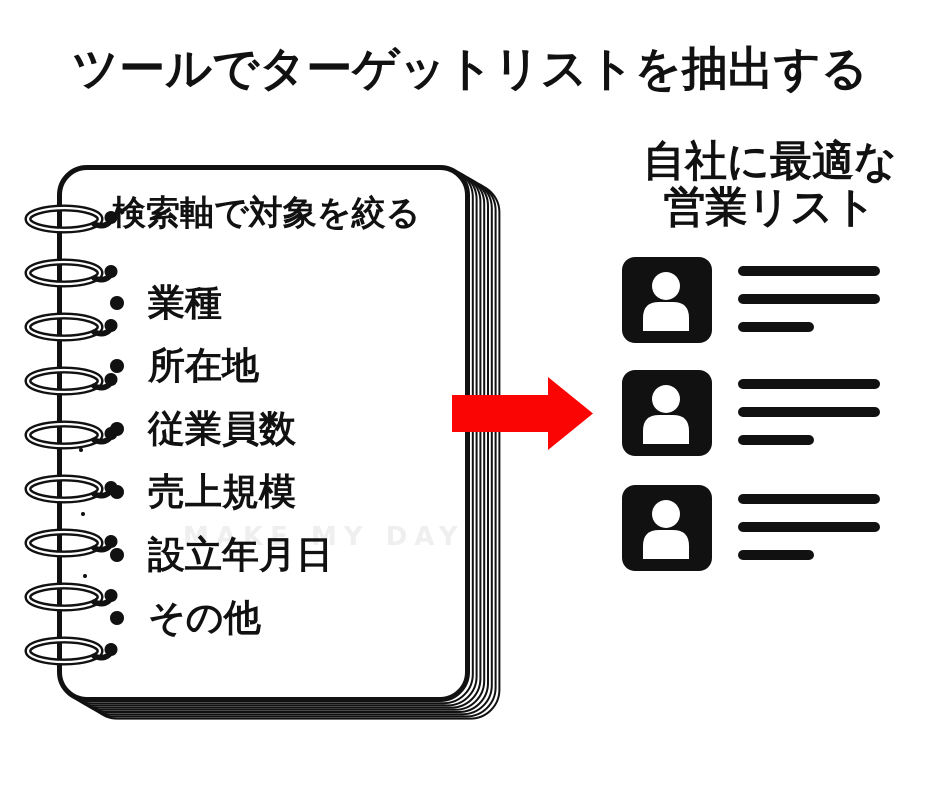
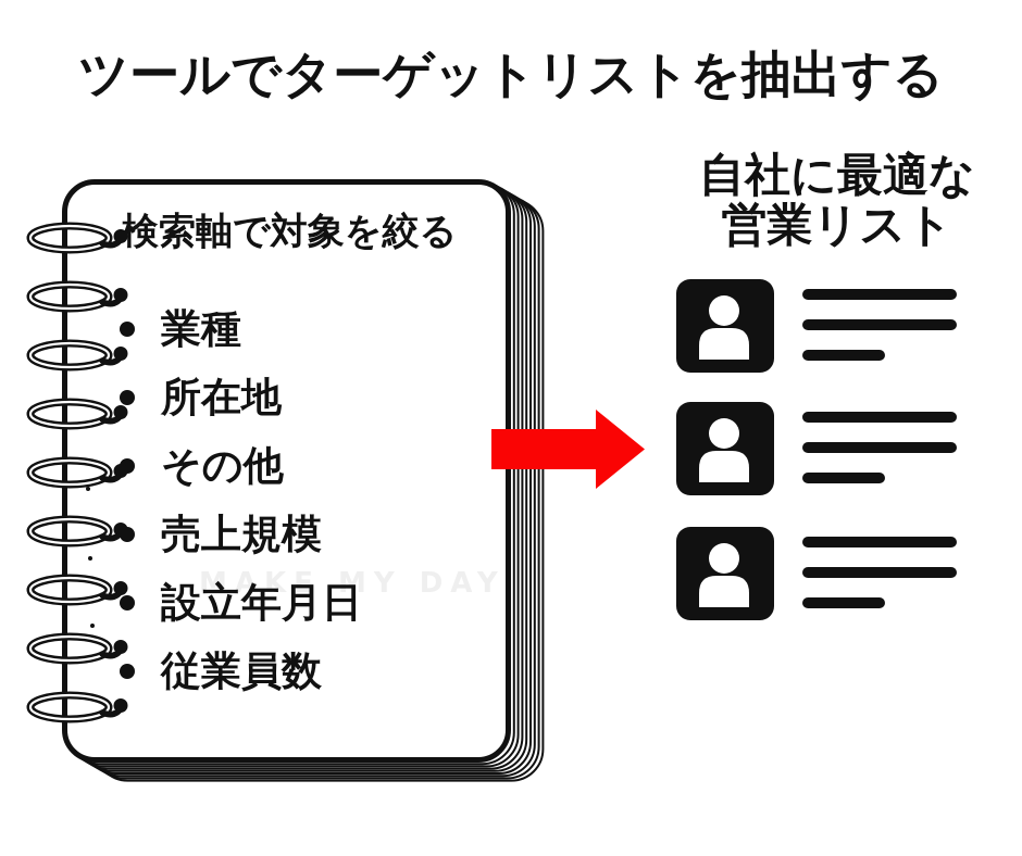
  ツールでターゲットリストを抽出する
  MAKE MY DAY
  検索軸で対象を絞る
  業種
  所在地
- 従業員数
+ その他
  売上規模
  設立年月日
- その他
+ 従業員数
  自社に最適な
  営業リスト
